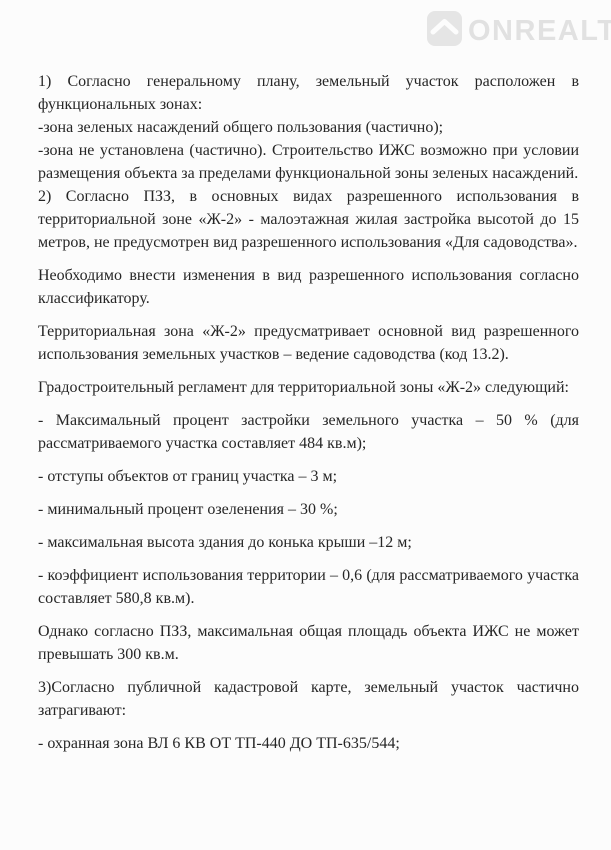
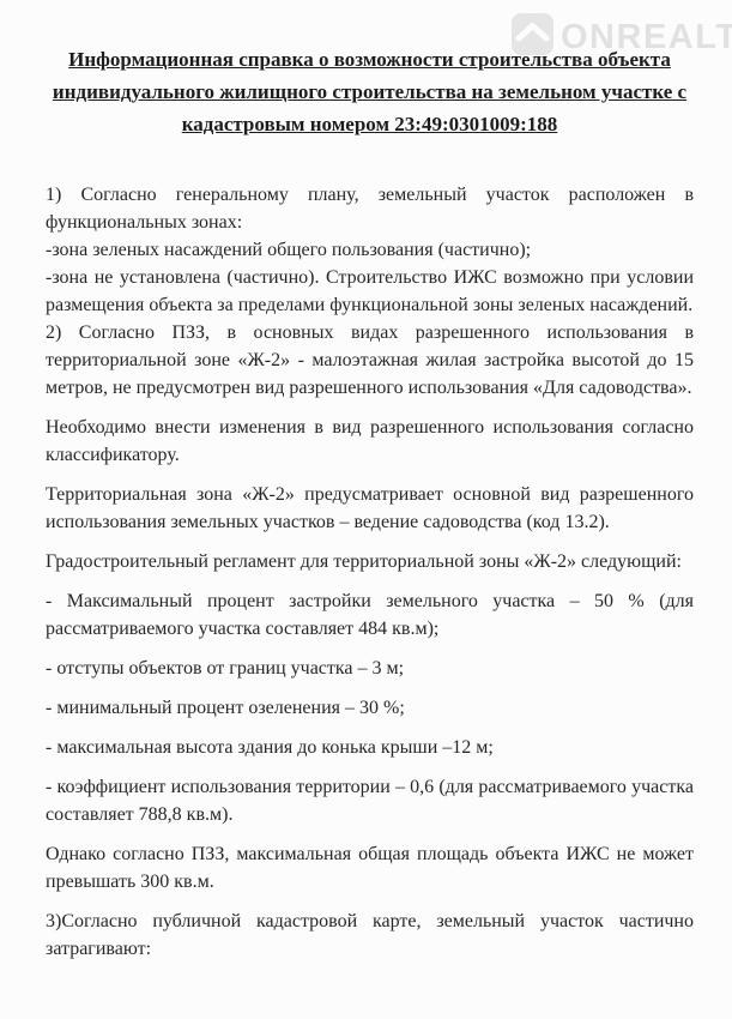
  ONREALT
+ Информационная справка о возможности строительства объекта
+ индивидуального жилищного строительства на земельном участке с
+ кадастровым номером 23:49:0301009:188
  1) Согласно генеральному плану, земельный участок расположен в функциональных зонах:
  -зона зеленых насаждений общего пользования (частично);
  -зона не установлена (частично). Строительство ИЖС возможно при условии размещения объекта за пределами функциональной зоны зеленых насаждений.
  2) Согласно ПЗЗ, в основных видах разрешенного использования в территориальной зоне «Ж-2» - малоэтажная жилая застройка высотой до 15 метров, не предусмотрен вид разрешенного использования «Для садоводства».
  Необходимо внести изменения в вид разрешенного использования согласно классификатору.
  Территориальная зона «Ж-2» предусматривает основной вид разрешенного использования земельных участков – ведение садоводства (код 13.2).
  Градостроительный регламент для территориальной зоны «Ж-2» следующий:
  - Максимальный процент застройки земельного участка – 50 % (для рассматриваемого участка составляет 484 кв.м);
  - отступы объектов от границ участка – 3 м;
  - минимальный процент озеленения – 30 %;
  - максимальная высота здания до конька крыши –12 м;
- - коэффициент использования территории – 0,6 (для рассматриваемого участка составляет 580,8 кв.м).
+ - коэффициент использования территории – 0,6 (для рассматриваемого участка составляет 788,8 кв.м).
  Однако согласно ПЗЗ, максимальная общая площадь объекта ИЖС не может превышать 300 кв.м.
  3)Согласно публичной кадастровой карте, земельный участок частично затрагивают:
- - охранная зона ВЛ 6 КВ ОТ ТП-440 ДО ТП-635/544;
